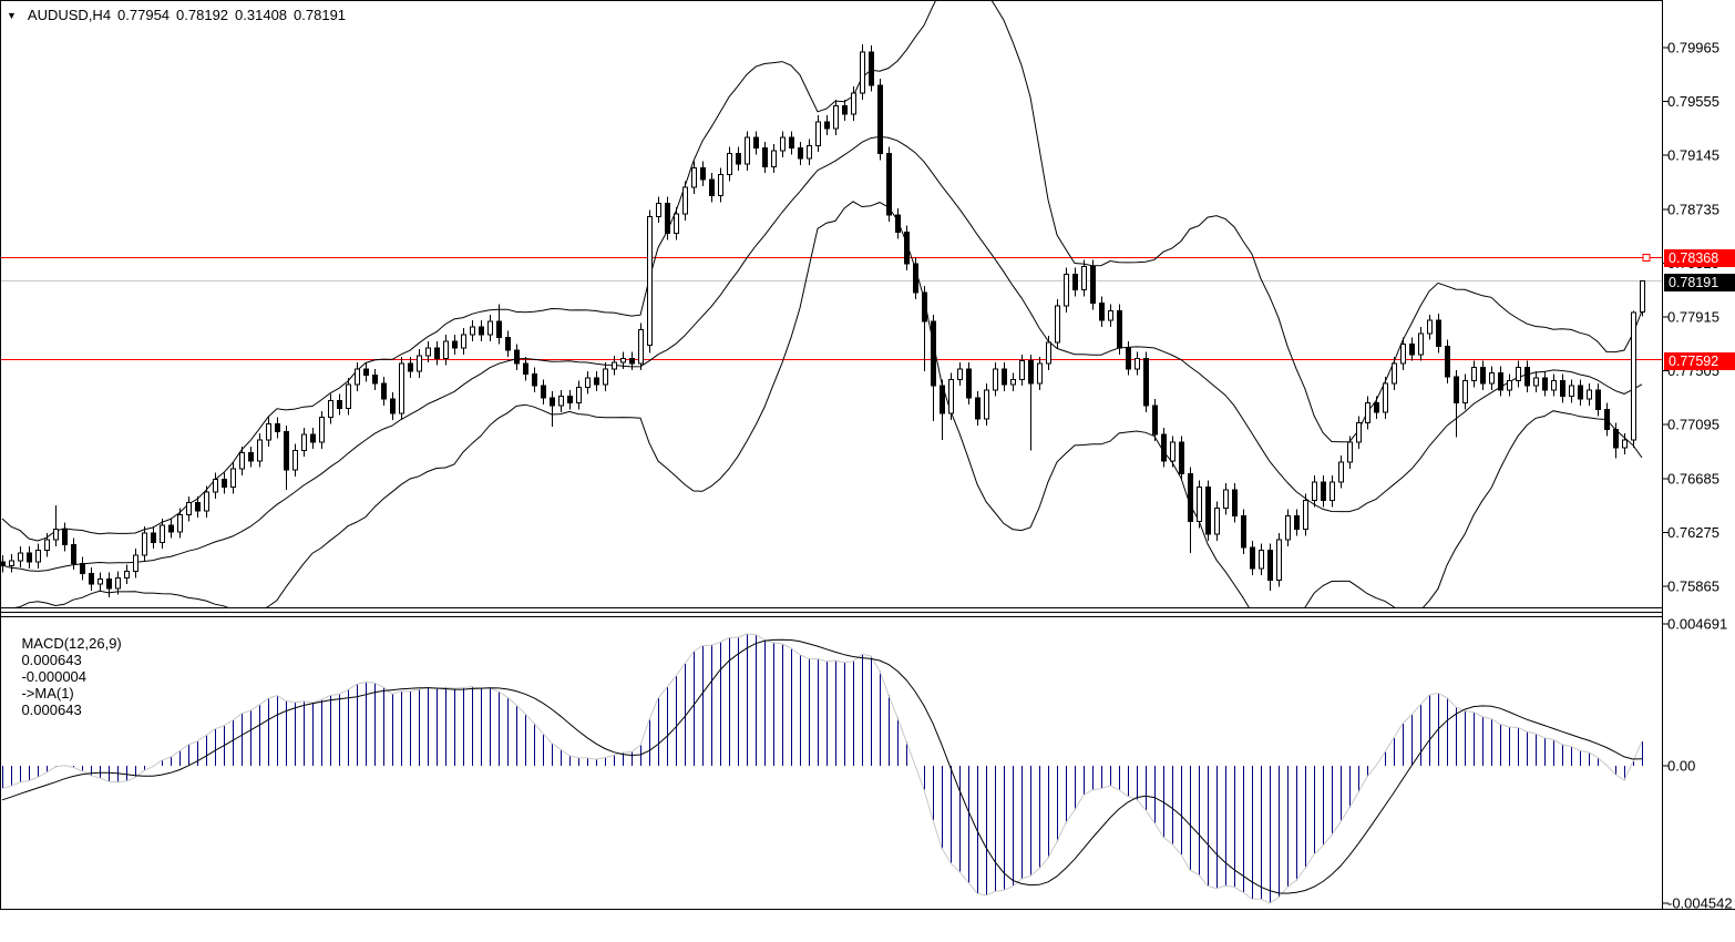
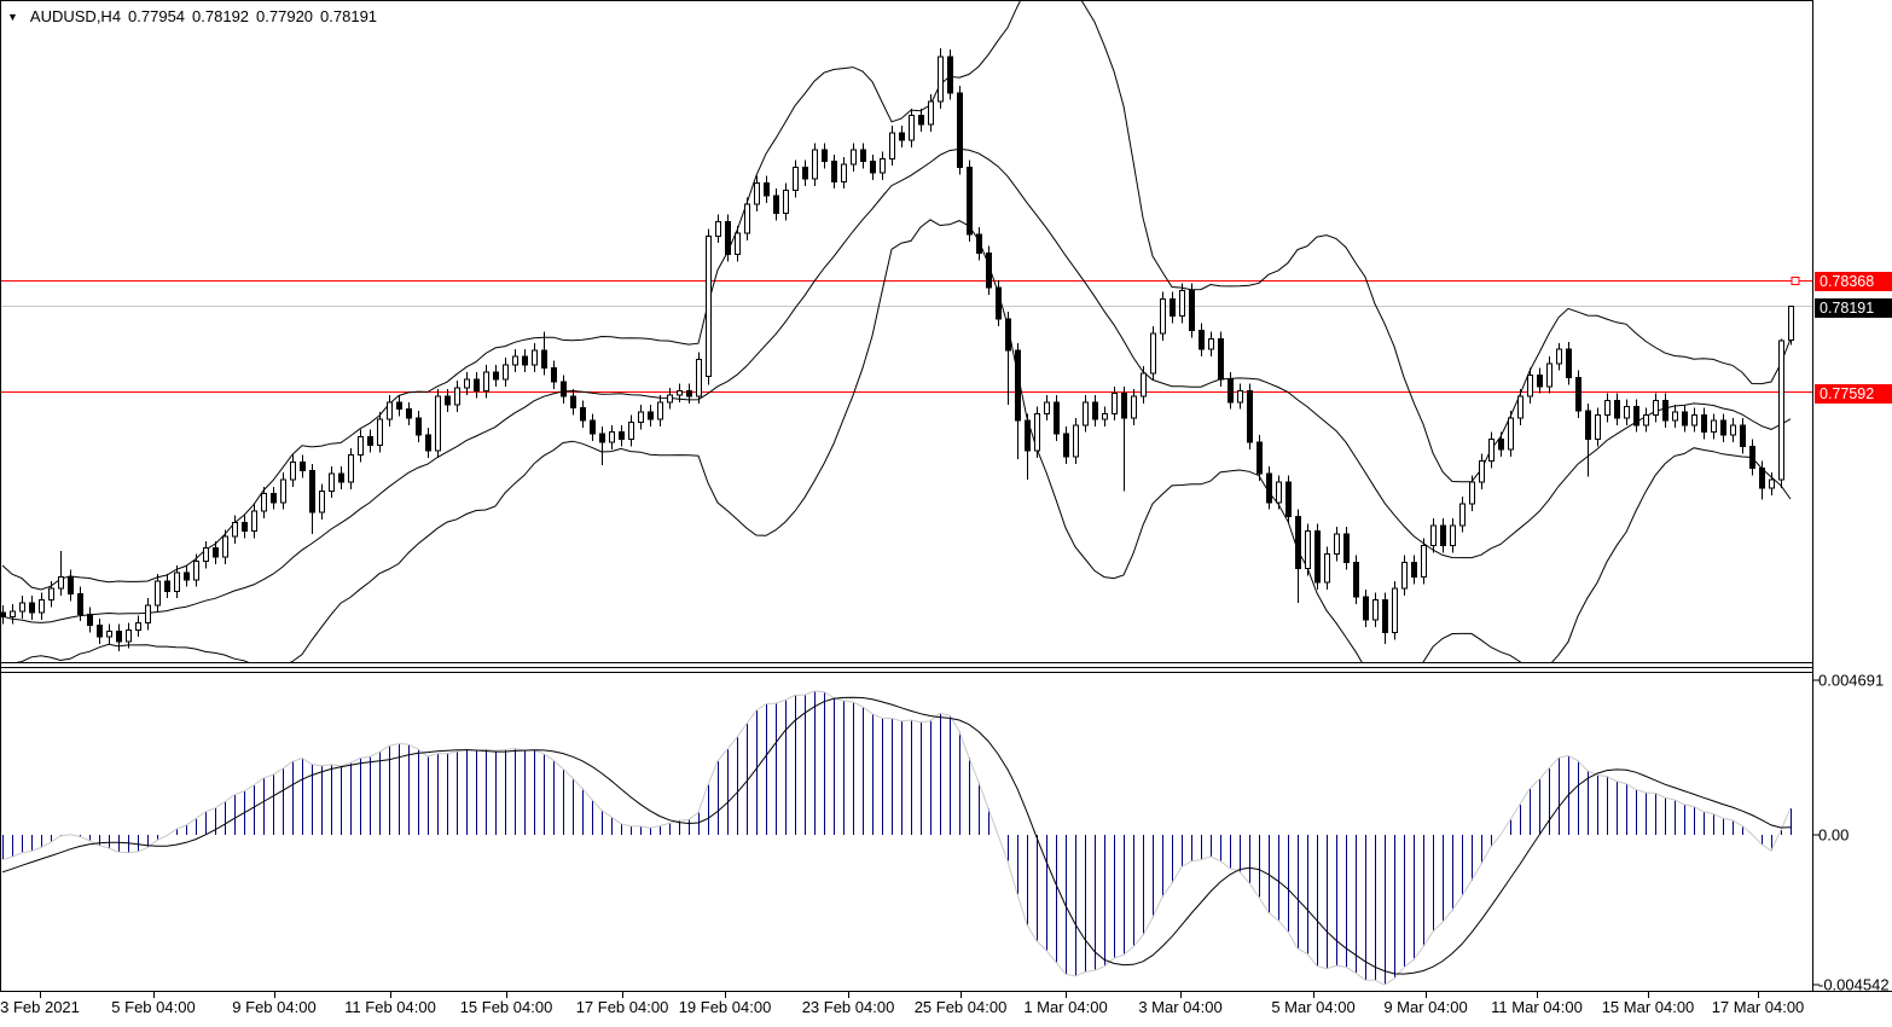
- 0.79965
- 0.79555
- 0.79145
- 0.78735
- 0.77915
- 0.77505
- 0.77095
- 0.76685
- 0.76275
- 0.75865
  0.004691
  0.00
  -0.004542
+ 3 Feb 2021
+ 5 Feb 04:00
+ 9 Feb 04:00
+ 11 Feb 04:00
+ 15 Feb 04:00
+ 17 Feb 04:00
+ 19 Feb 04:00
+ 23 Feb 04:00
+ 25 Feb 04:00
+ 1 Mar 04:00
+ 3 Mar 04:00
+ 5 Mar 04:00
+ 9 Mar 04:00
+ 11 Mar 04:00
+ 15 Mar 04:00
+ 17 Mar 04:00
  ▼
  AUDUSD,H4
- 0.77954 0.78192 0.31408 0.78191
+ 0.77954 0.78192 0.77920 0.78191
- MACD(12,26,9) 0.000643 -0.000004 ->MA(1) 0.000643
  0.78368
  0.78191
  0.77592
